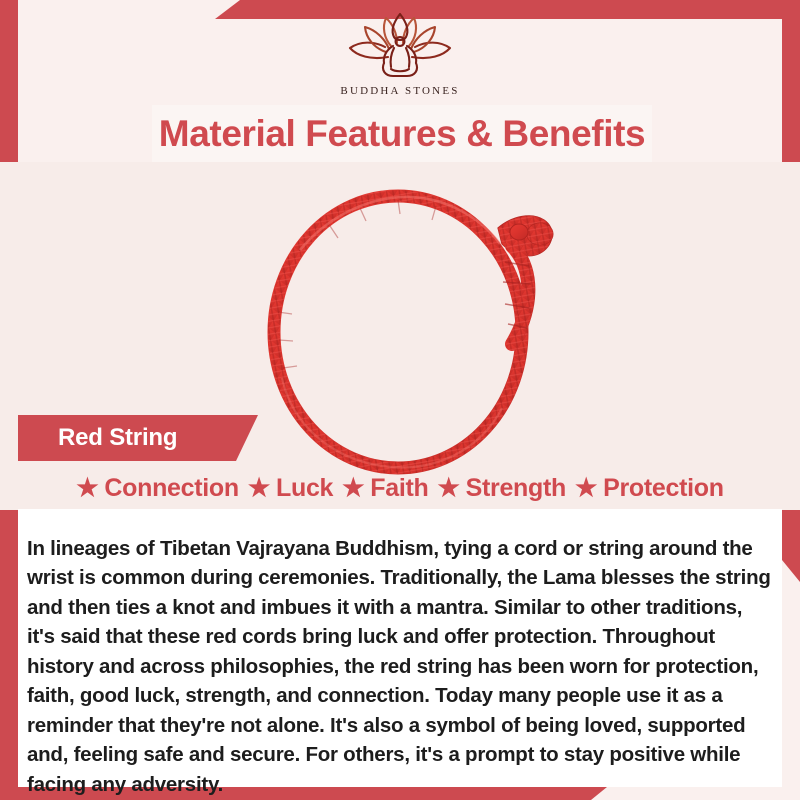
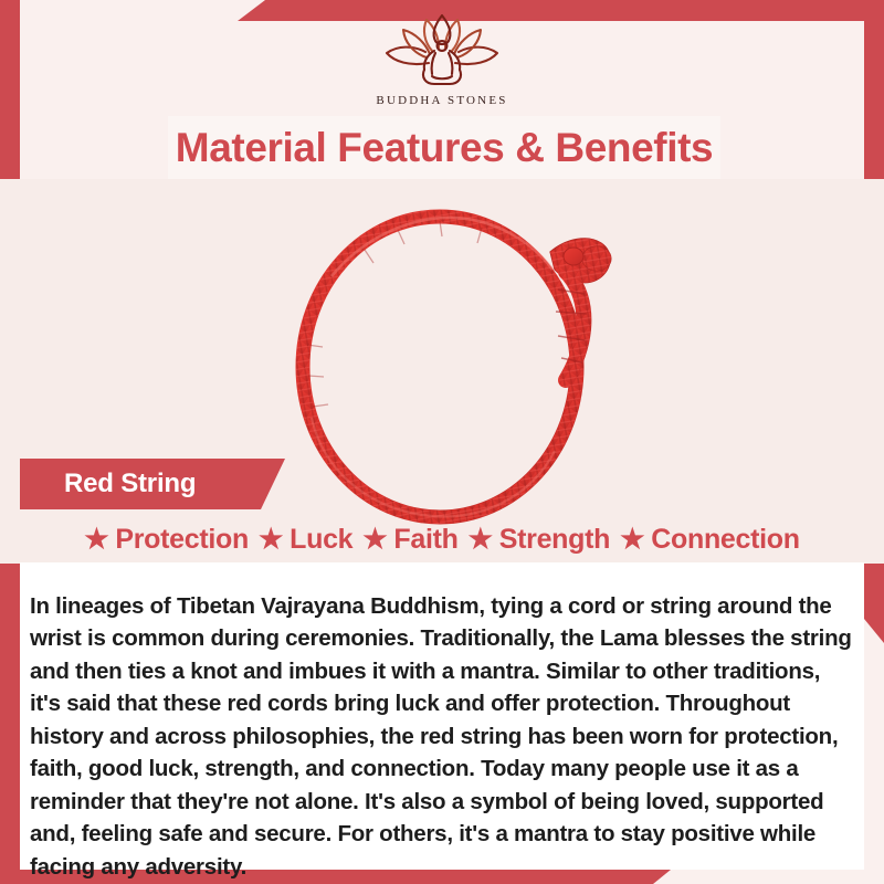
  BUDDHA STONES
  Material Features & Benefits
  Red String
  ★
- Connection
+ Protection
  ★
  Luck
  ★
  Faith
  ★
  Strength
  ★
- Protection
+ Connection
- In lineages of Tibetan Vajrayana Buddhism, tying a cord or string around the wrist is common during ceremonies. Traditionally, the Lama blesses the string and then ties a knot and imbues it with a mantra. Similar to other traditions, it's said that these red cords bring luck and offer protection. Throughout history and across philosophies, the red string has been worn for protection, faith, good luck, strength, and connection. Today many people use it as a reminder that they're not alone. It's also a symbol of being loved, supported and, feeling safe and secure. For others, it's a prompt to stay positive while facing any adversity.
+ In lineages of Tibetan Vajrayana Buddhism, tying a cord or string around the wrist is common during ceremonies. Traditionally, the Lama blesses the string and then ties a knot and imbues it with a mantra. Similar to other traditions, it's said that these red cords bring luck and offer protection. Throughout history and across philosophies, the red string has been worn for protection, faith, good luck, strength, and connection. Today many people use it as a reminder that they're not alone. It's also a symbol of being loved, supported and, feeling safe and secure. For others, it's a mantra to stay positive while facing any adversity.
